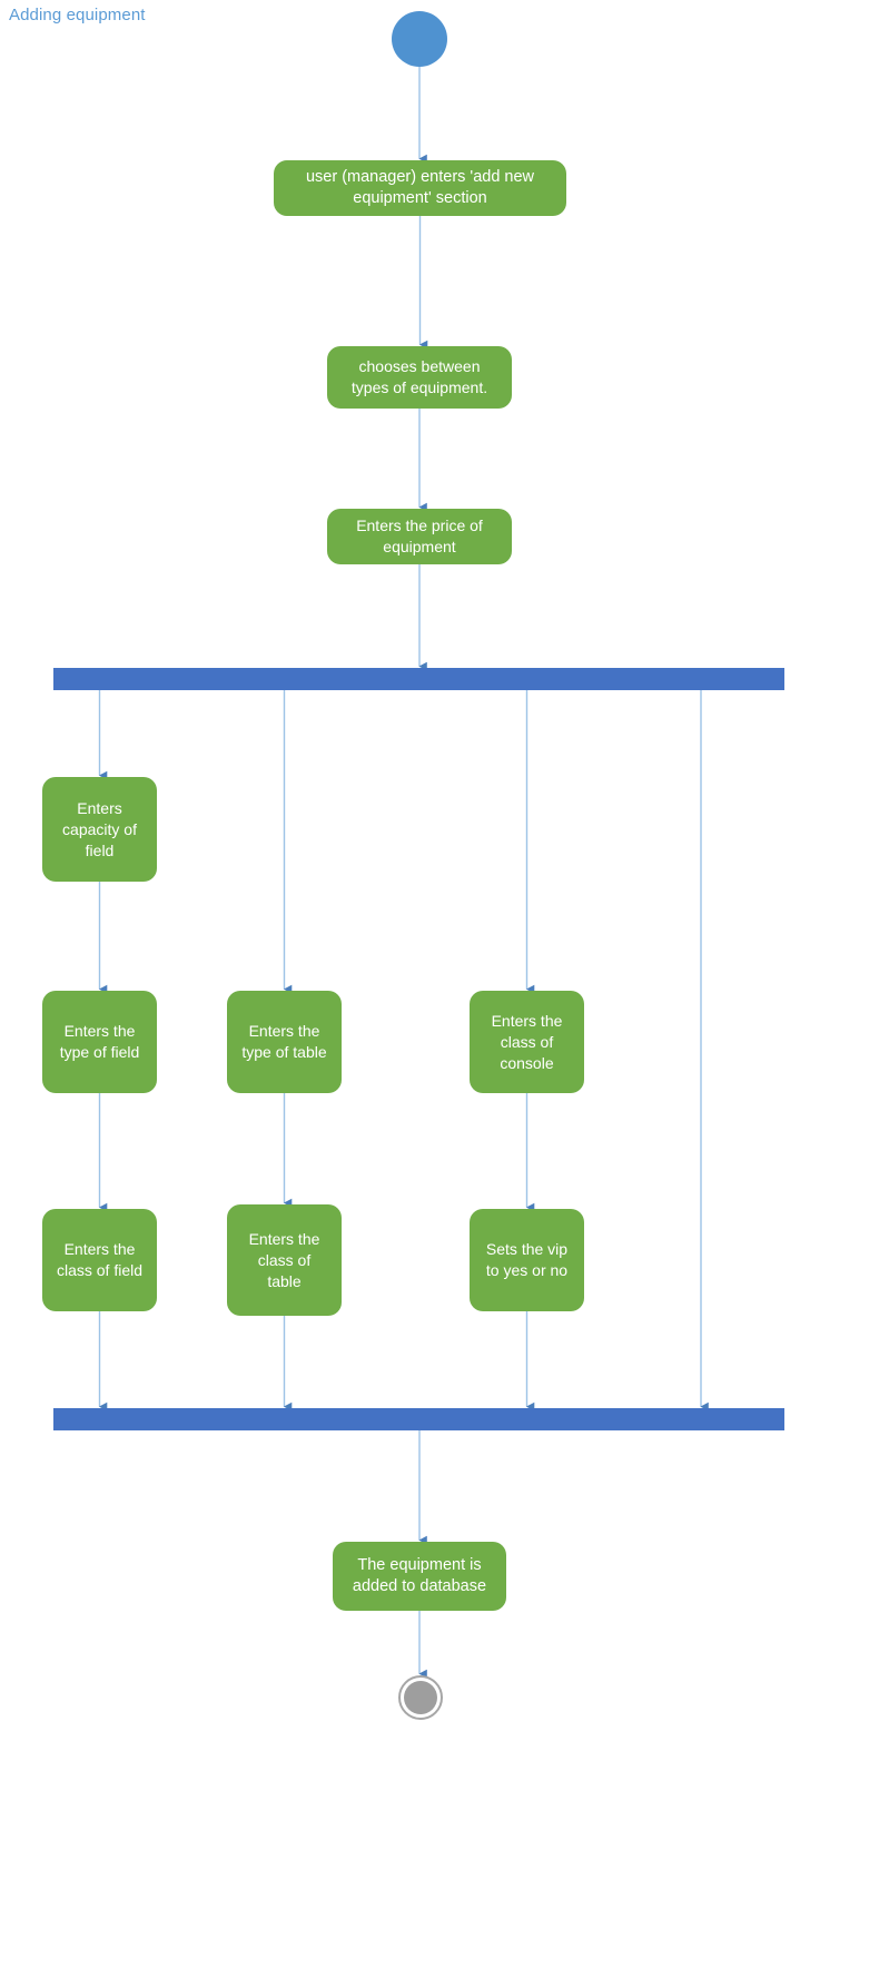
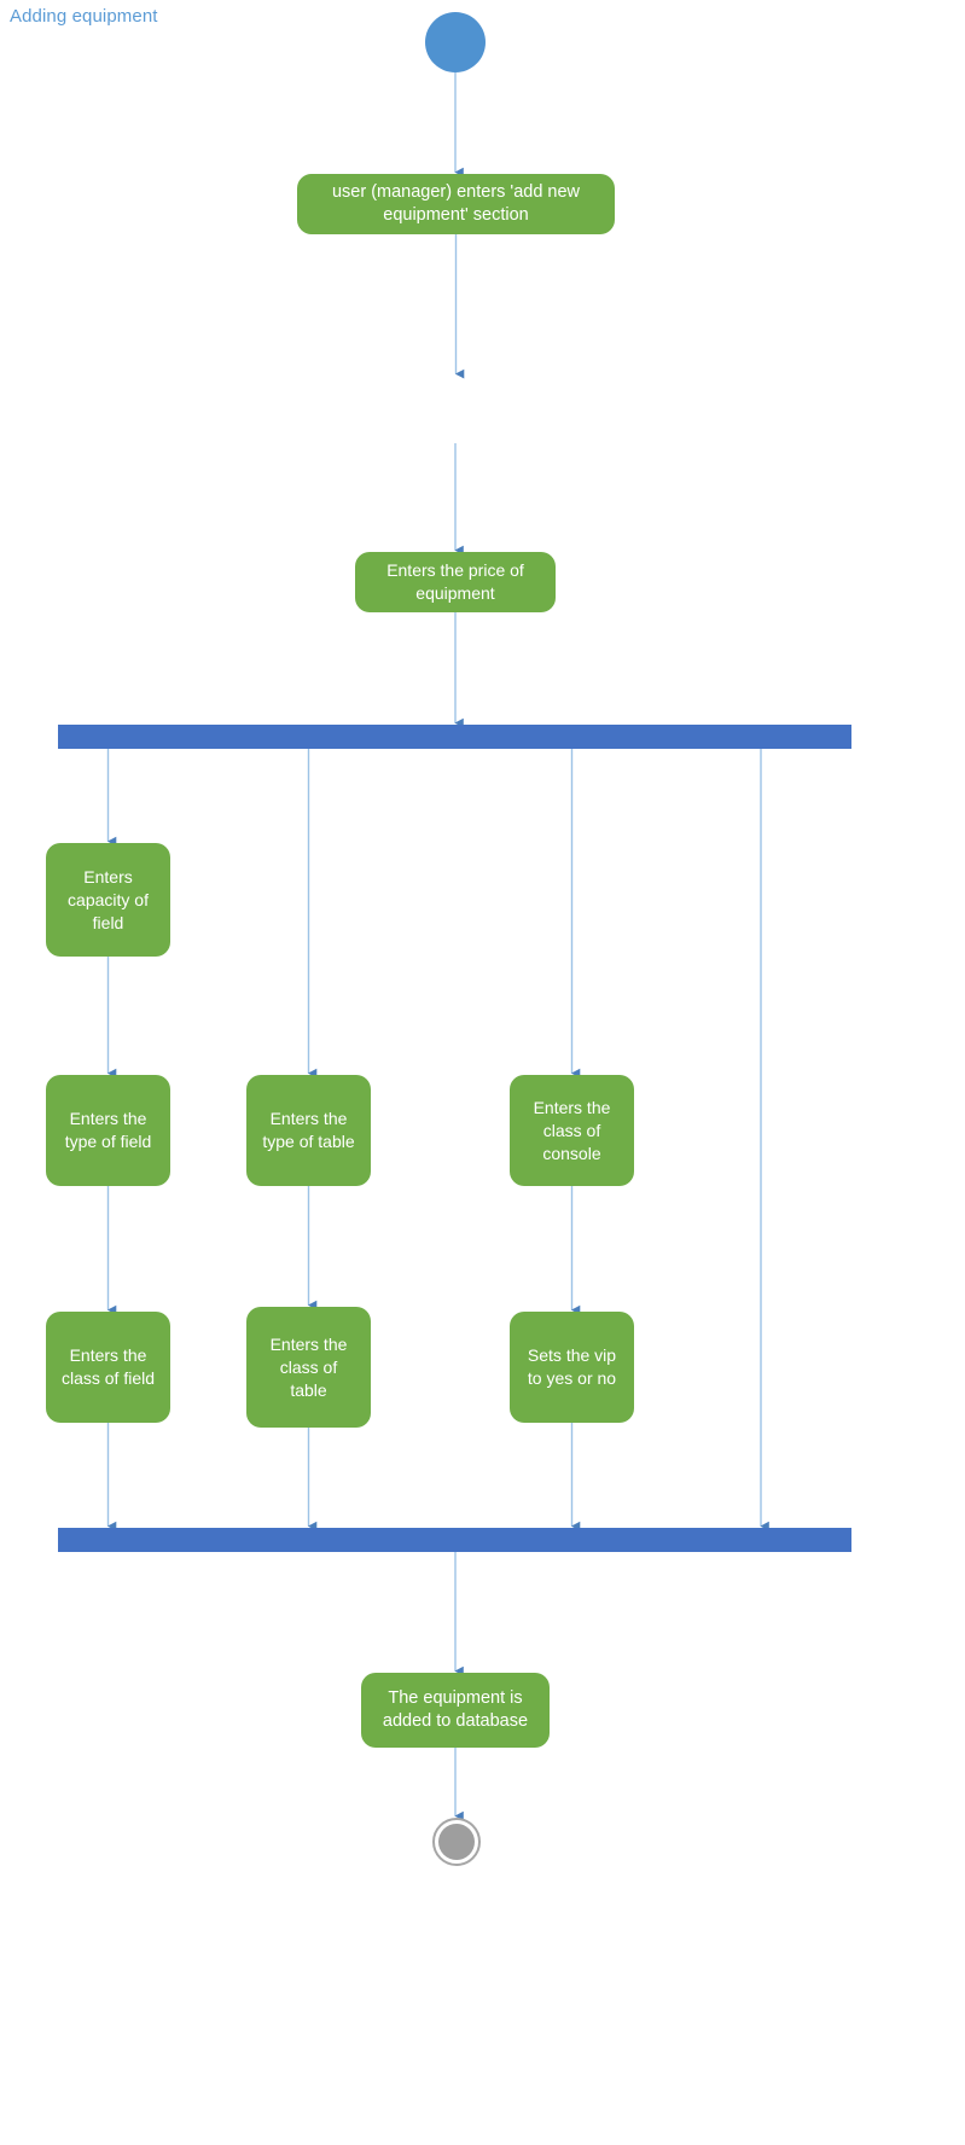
  Adding equipment
  user (manager) enters 'add new
  equipment' section
- chooses between
- types of equipment.
  Enters the price of
  equipment
  Enters
  capacity of
  field
  Enters the
  type of field
  Enters the
  type of table
  Enters the
  class of
  console
  Enters the
  class of field
  Enters the
  class of
  table
  Sets the vip
  to yes or no
  The equipment is
  added to database
